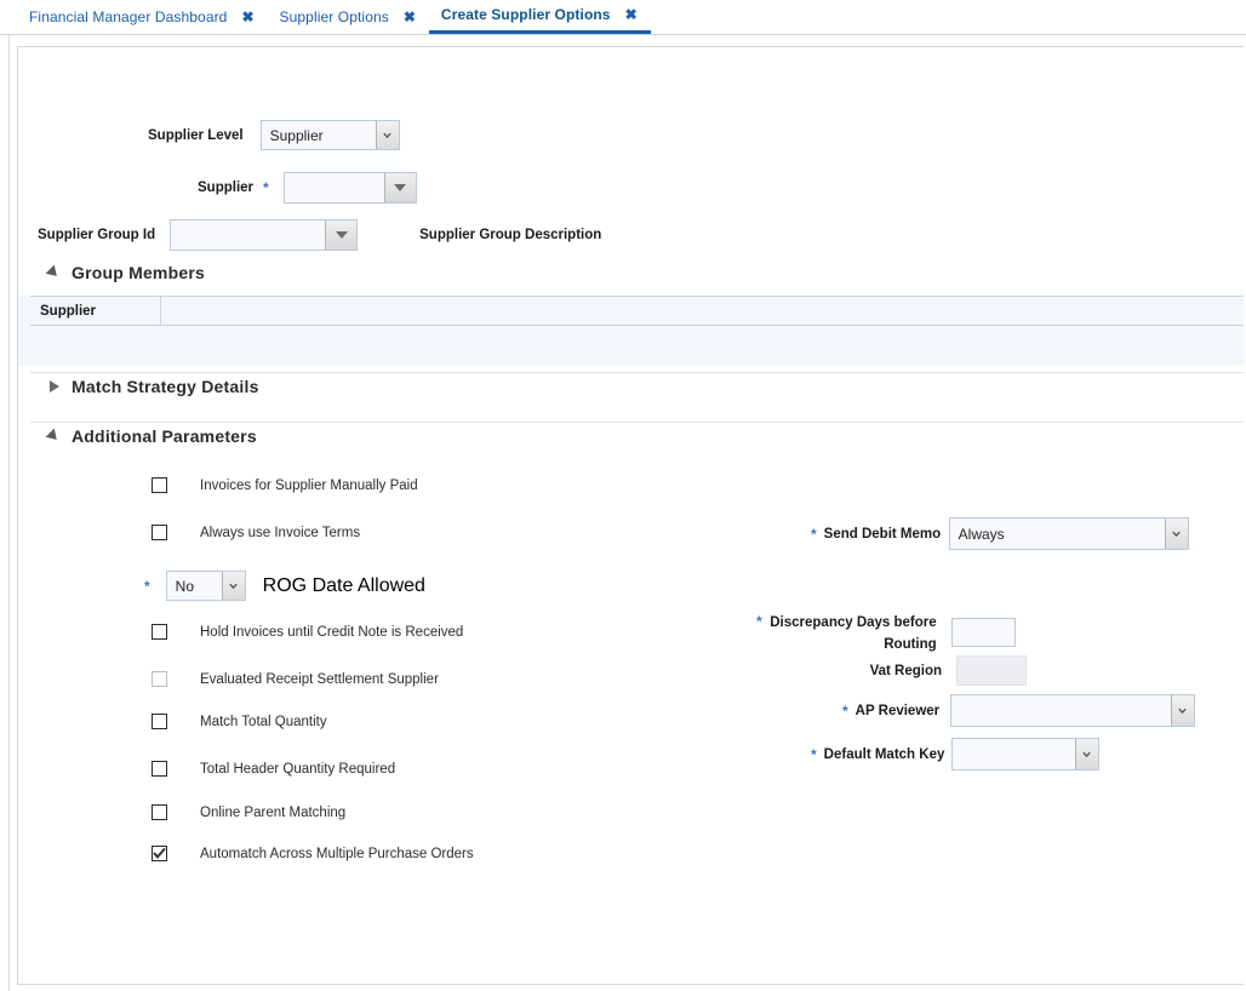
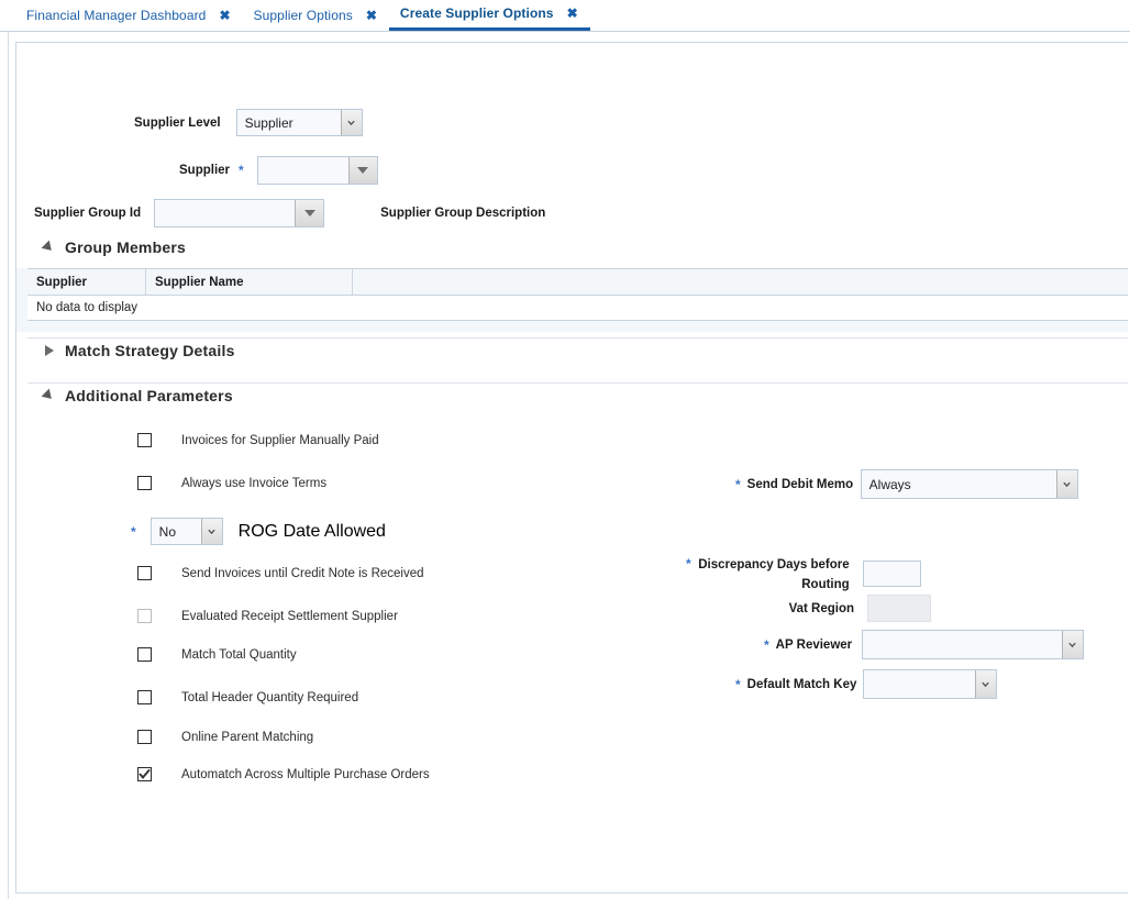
  Financial Manager Dashboard
  ✖
  Supplier Options
  ✖
  Create Supplier Options
  ✖
  Supplier Level
  Supplier
  Supplier
  *
  Supplier Group Id
  Supplier Group Description
  Group Members
  Supplier
+ Supplier Name
+ No data to display
  Match Strategy Details
  Additional Parameters
  Invoices for Supplier Manually Paid
  Always use Invoice Terms
  *
  No
  ROG Date Allowed
- Hold Invoices until Credit Note is Received
+ Send Invoices until Credit Note is Received
  Evaluated Receipt Settlement Supplier
  Match Total Quantity
  Total Header Quantity Required
  Online Parent Matching
  Automatch Across Multiple Purchase Orders
  *
  Send Debit Memo
  Always
  *
  Discrepancy Days before
  Routing
  Vat Region
  *
  AP Reviewer
  *
  Default Match Key
